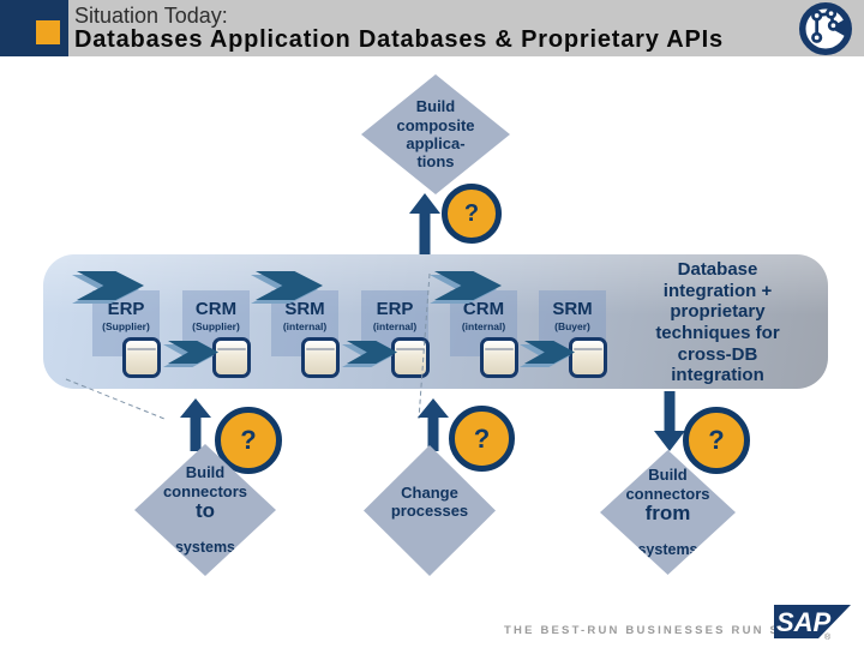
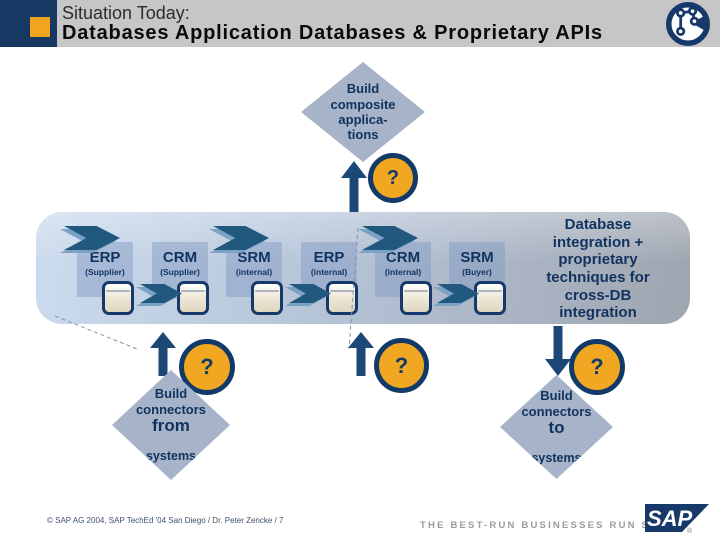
  Situation Today:
  Databases Application Databases & Proprietary APIs
  Build
  composite
  applica-
  tions
  ?
  ERP
  (Supplier)
  CRM
  (Supplier)
  SRM
  (internal)
  ERP
  (internal)
  CRM
  (internal)
  SRM
  (Buyer)
  Database
  integration +
  proprietary
  techniques for
  cross-DB
  integration
  ?
  ?
  ?
  Build
  connectors
- to
+ from
  systems
- Change
- processes
  Build
  connectors
- from
+ to
  systems
+ © SAP AG 2004, SAP TechEd '04 San Diego / Dr. Peter Zencke / 7
  THE BEST-RUN BUSINESSES RUN
  SAP
